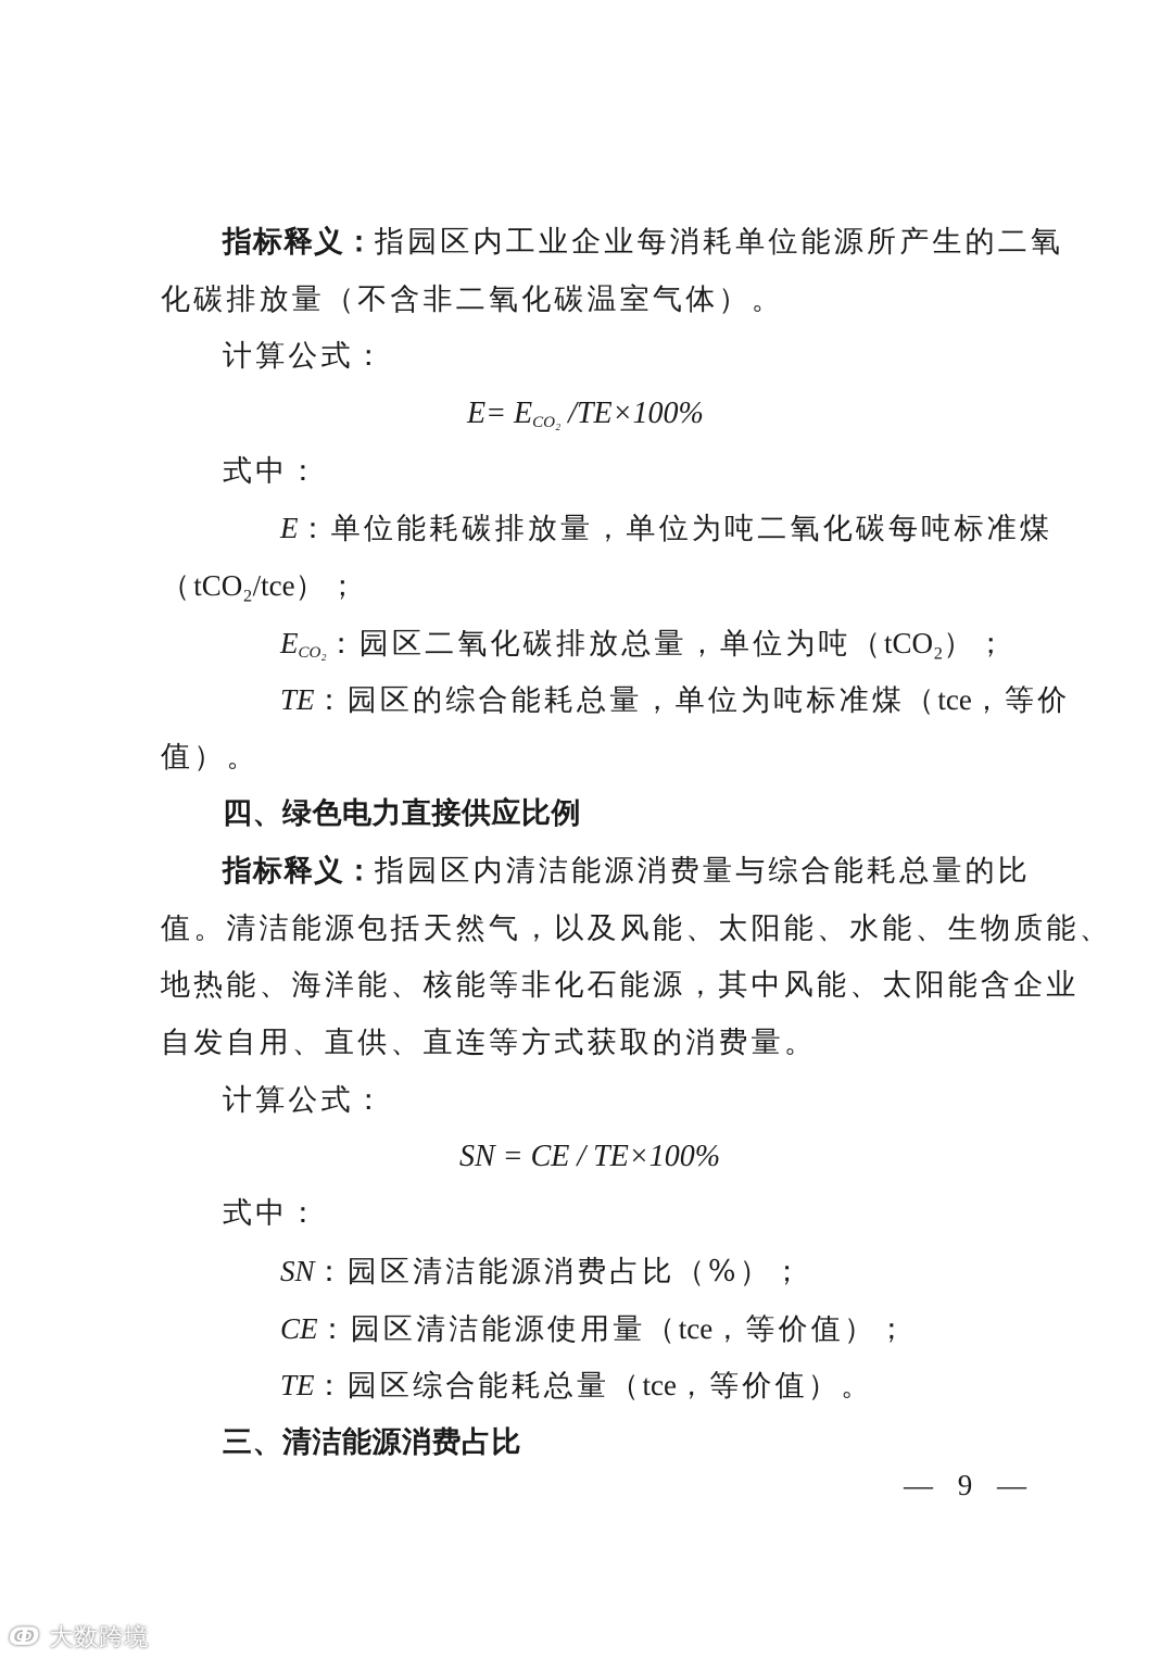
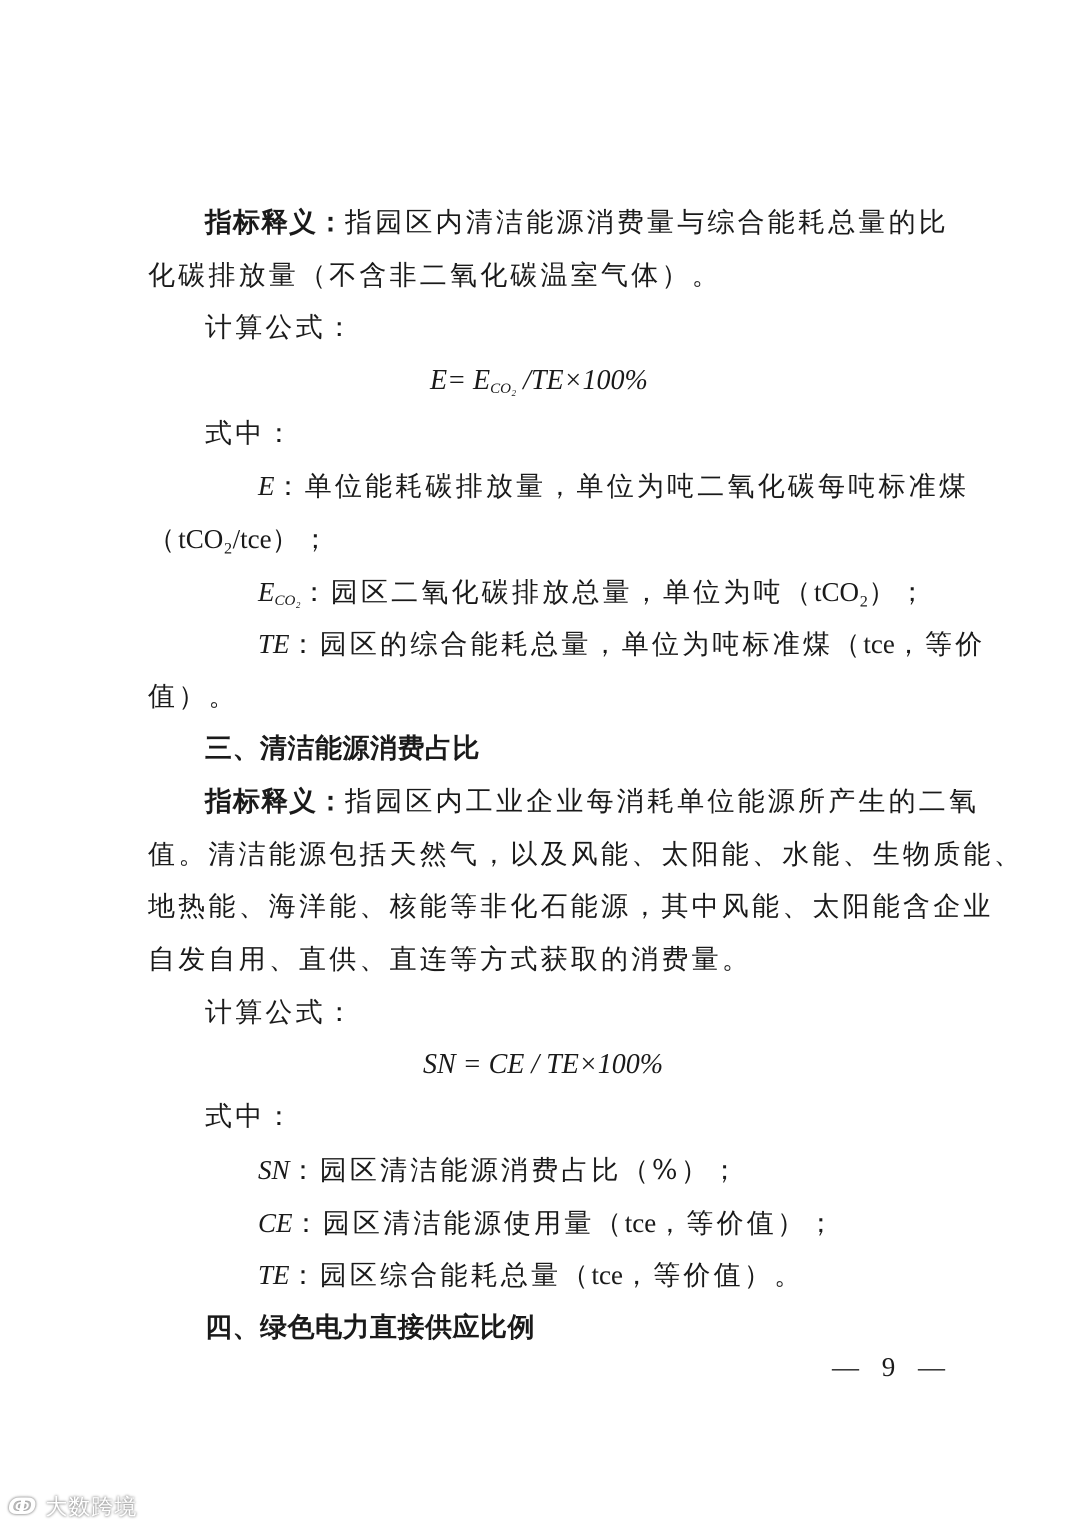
- 指标释义：指园区内工业企业每消耗单位能源所产生的二氧
+ 指标释义：指园区内清洁能源消费量与综合能耗总量的比
  化碳排放量（不含非二氧化碳温室气体）。
  计算公式：
  E= ECO₂ /TE×100%
  式中：
  E：单位能耗碳排放量，单位为吨二氧化碳每吨标准煤
  （tCO₂/tce）；
  ECO₂：园区二氧化碳排放总量，单位为吨（tCO₂）；
  TE：园区的综合能耗总量，单位为吨标准煤（tce，等价
  值）。
- 四、绿色电力直接供应比例
+ 三、清洁能源消费占比
- 指标释义：指园区内清洁能源消费量与综合能耗总量的比
+ 指标释义：指园区内工业企业每消耗单位能源所产生的二氧
  值。清洁能源包括天然气，以及风能、太阳能、水能、生物质能、
  地热能、海洋能、核能等非化石能源，其中风能、太阳能含企业
  自发自用、直供、直连等方式获取的消费量。
  计算公式：
  SN = CE / TE×100%
  式中：
  SN：园区清洁能源消费占比（%）；
  CE：园区清洁能源使用量（tce，等价值）；
  TE：园区综合能耗总量（tce，等价值）。
- 三、清洁能源消费占比
+ 四、绿色电力直接供应比例
  — 9 —
  ↂ 大数跨境
